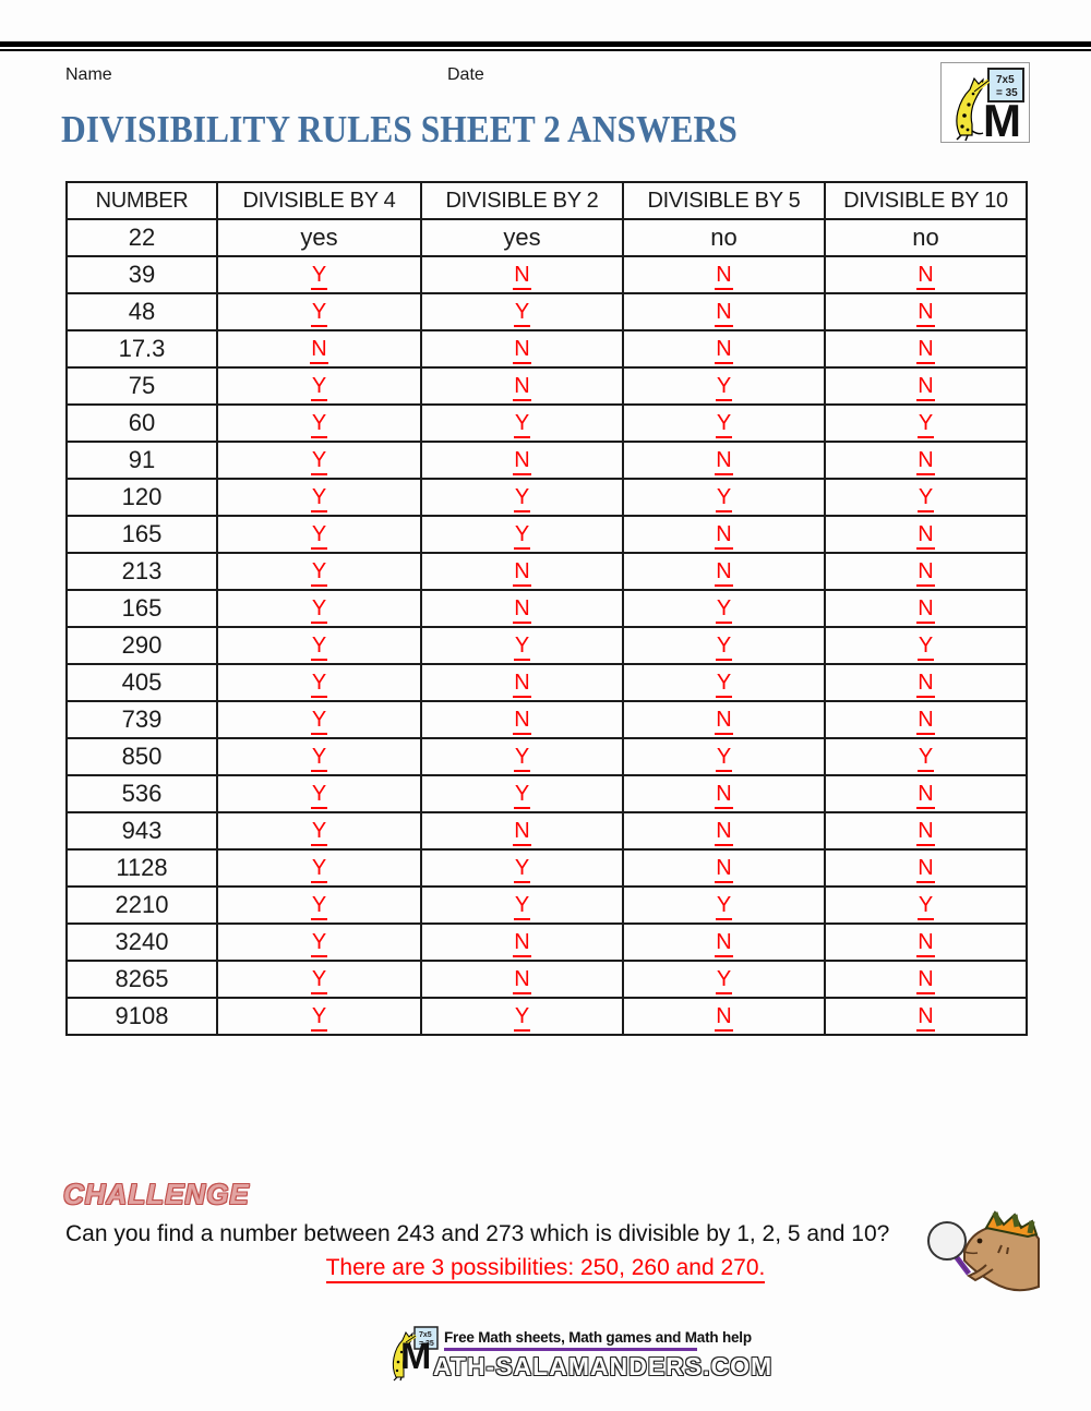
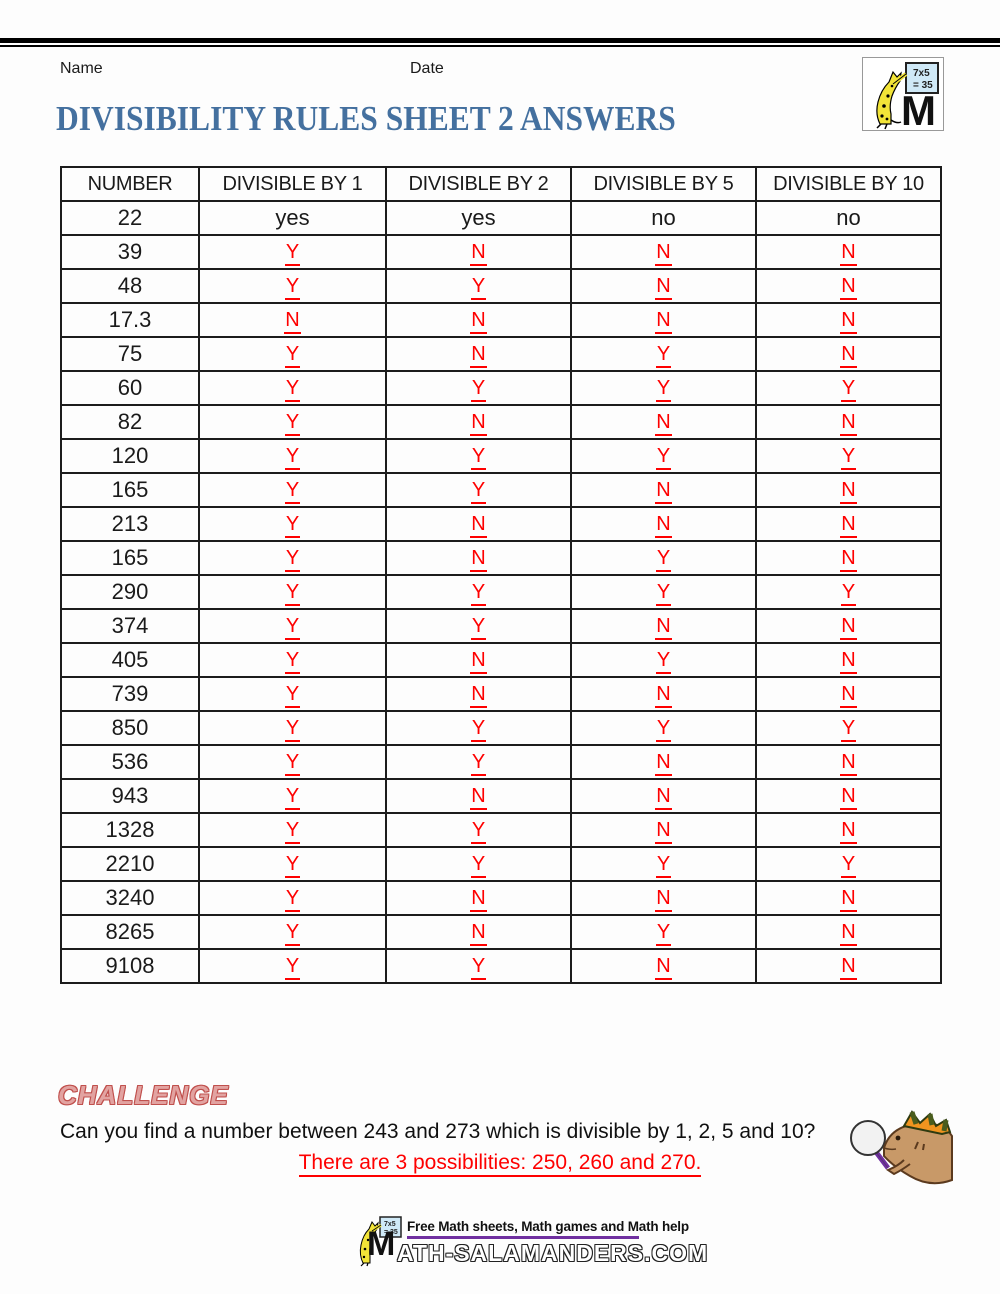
  Name
  Date
  7x5
  = 35
  M
  DIVISIBILITY RULES SHEET 2 ANSWERS
- NUMBER	DIVISIBLE BY 4	DIVISIBLE BY 2	DIVISIBLE BY 5	DIVISIBLE BY 10
+ NUMBER	DIVISIBLE BY 1	DIVISIBLE BY 2	DIVISIBLE BY 5	DIVISIBLE BY 10
  22	yes	yes	no	no
  39	Y	N	N	N
  48	Y	Y	N	N
  17.3	N	N	N	N
  75	Y	N	Y	N
  60	Y	Y	Y	Y
- 91	Y	N	N	N
+ 82	Y	N	N	N
  120	Y	Y	Y	Y
  165	Y	Y	N	N
  213	Y	N	N	N
  165	Y	N	Y	N
  290	Y	Y	Y	Y
+ 374	Y	Y	N	N
  405	Y	N	Y	N
  739	Y	N	N	N
  850	Y	Y	Y	Y
  536	Y	Y	N	N
  943	Y	N	N	N
- 1128	Y	Y	N	N
+ 1328	Y	Y	N	N
  2210	Y	Y	Y	Y
  3240	Y	N	N	N
  8265	Y	N	Y	N
  9108	Y	Y	N	N
  CHALLENGE
  Can you find a number between 243 and 273 which is divisible by 1, 2, 5 and 10?
  There are 3 possibilities: 250, 260 and 270.
  M
  Free Math sheets, Math games and Math help
  ATH-SALAMANDERS.COM
